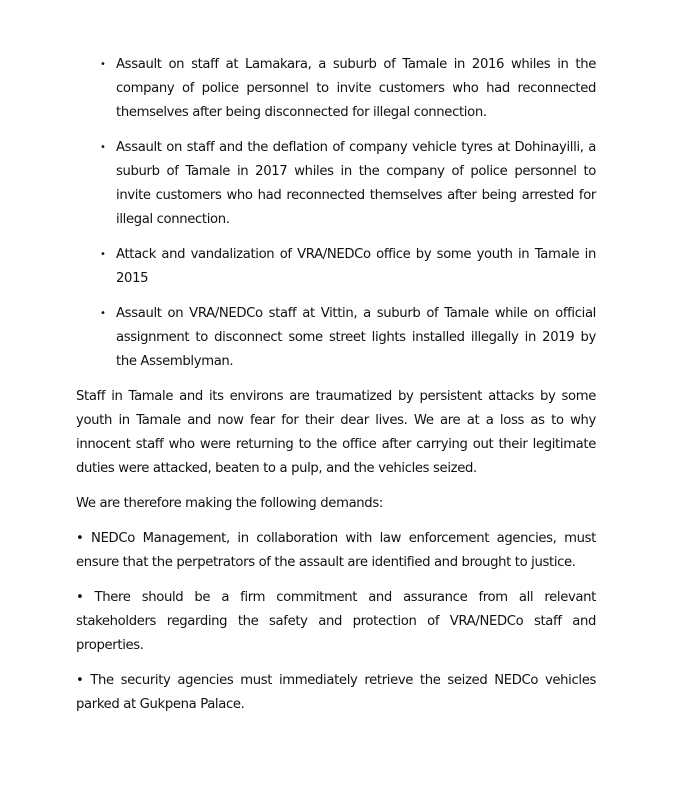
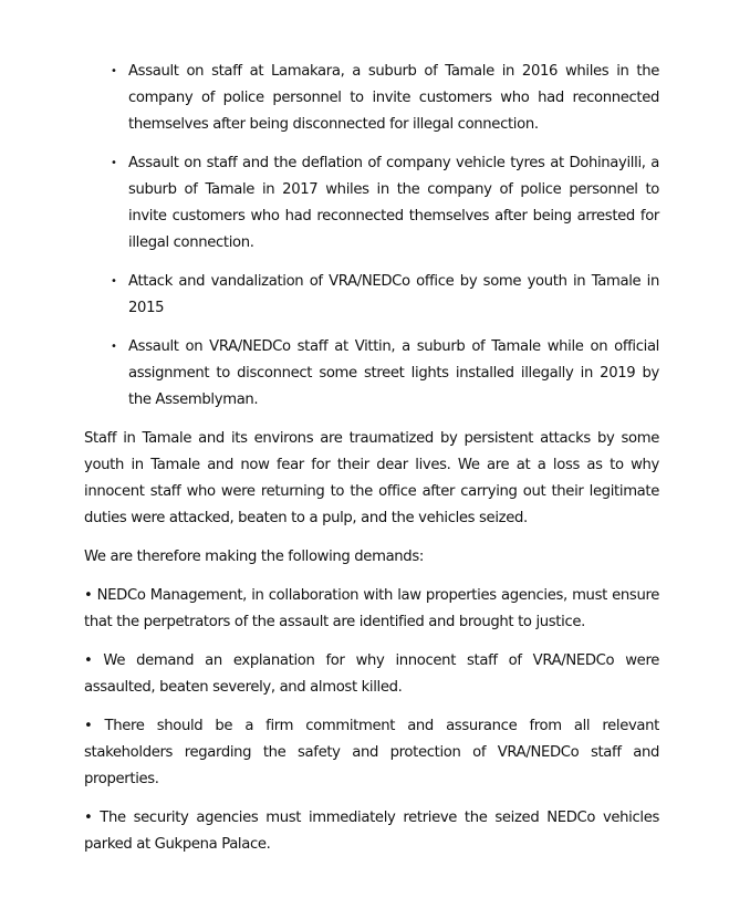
  •
  Assault on staff at Lamakara, a suburb of Tamale in 2016 whiles in the company of police personnel to invite customers who had reconnected themselves after being disconnected for illegal connection.
  •
  Assault on staff and the deflation of company vehicle tyres at Dohinayilli, a suburb of Tamale in 2017 whiles in the company of police personnel to invite customers who had reconnected themselves after being arrested for illegal connection.
  •
  Attack and vandalization of VRA/NEDCo office by some youth in Tamale in 2015
  •
  Assault on VRA/NEDCo staff at Vittin, a suburb of Tamale while on official assignment to disconnect some street lights installed illegally in 2019 by the Assemblyman.
  Staff in Tamale and its environs are traumatized by persistent attacks by some youth in Tamale and now fear for their dear lives. We are at a loss as to why innocent staff who were returning to the office after carrying out their legitimate duties were attacked, beaten to a pulp, and the vehicles seized.
  We are therefore making the following demands:
- • NEDCo Management, in collaboration with law enforcement agencies, must ensure that the perpetrators of the assault are identified and brought to justice.
+ • NEDCo Management, in collaboration with law properties agencies, must ensure that the perpetrators of the assault are identified and brought to justice.
+ • We demand an explanation for why innocent staff of VRA/NEDCo were assaulted, beaten severely, and almost killed.
  • There should be a firm commitment and assurance from all relevant stakeholders regarding the safety and protection of VRA/NEDCo staff and properties.
  • The security agencies must immediately retrieve the seized NEDCo vehicles parked at Gukpena Palace.
